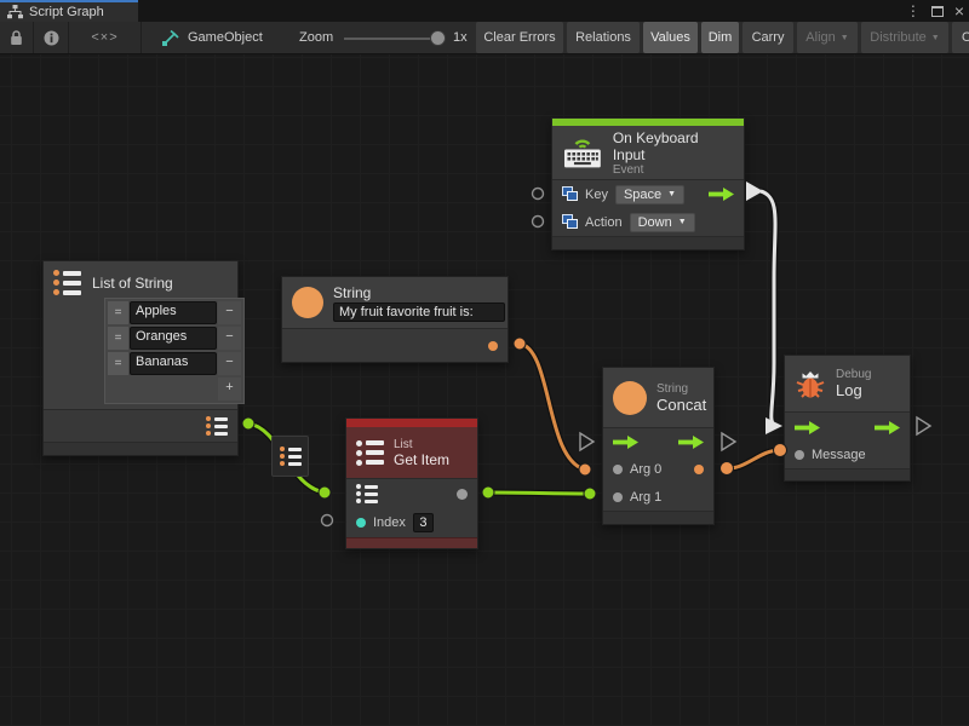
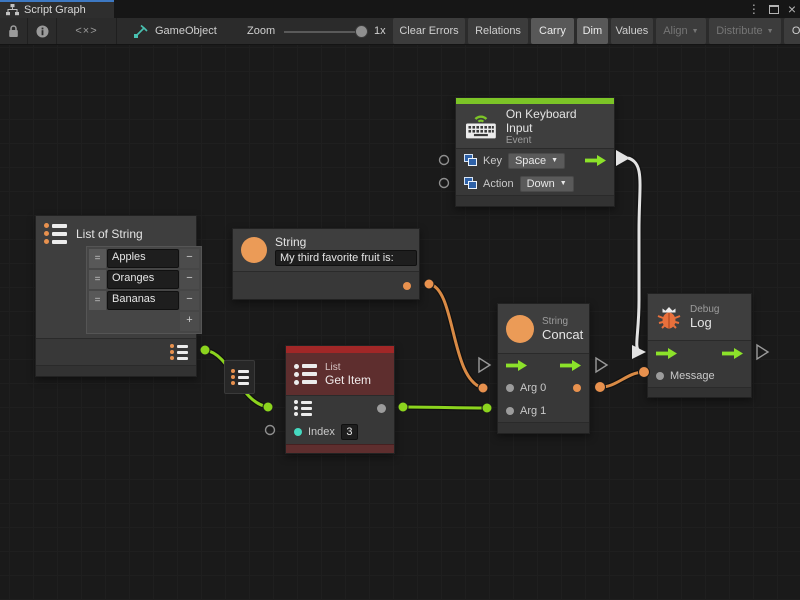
  Script Graph
  ⋮
  ×
  <×>
  GameObject
  Zoom
  1x
  Clear Errors
  Relations
- Values
+ Carry
  Dim
- Carry
+ Values
  Align
  Distribute
  On Keyboard Input
  Event
  Key
  Space
  Action
  Down
  List of String
  =
  Apples
  −
  =
  Oranges
  −
  =
  Bananas
  −
  +
  String
- My fruit favorite fruit is:
+ My third favorite fruit is:
  List
  Get Item
  Index
  3
  String
  Concat
  Arg 0
  Arg 1
  Debug
  Log
  Message
